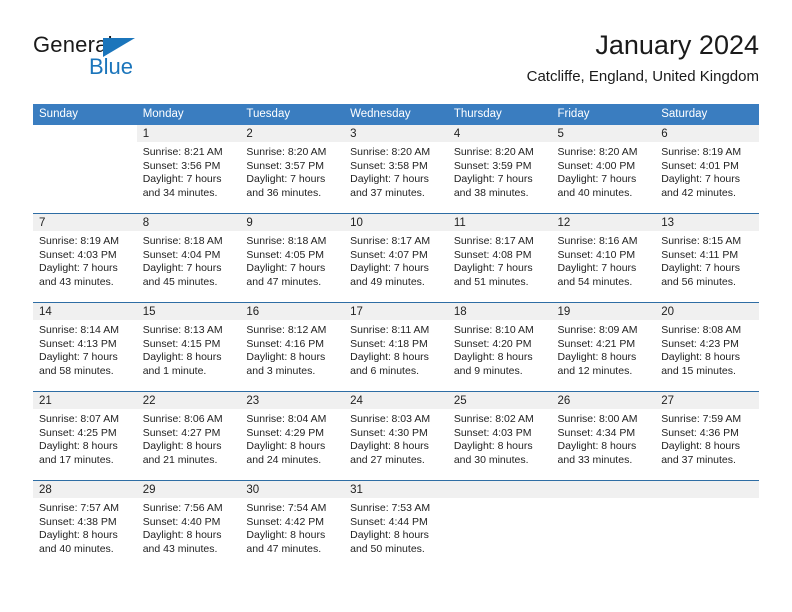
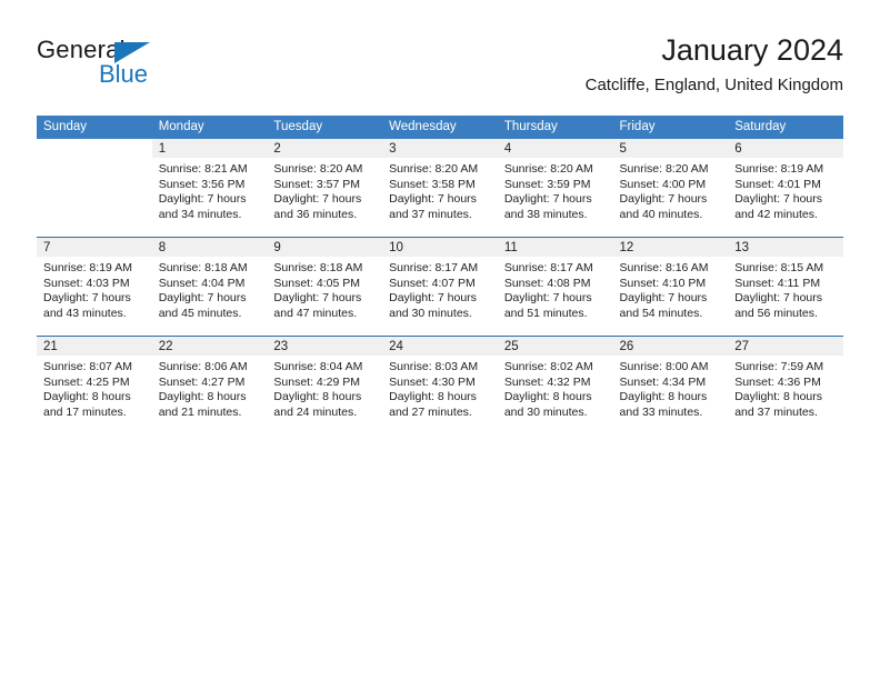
  General
  Blue
  January 2024
  Catcliffe, England, United Kingdom
  Sunday	Monday	Tuesday	Wednesday	Thursday	Friday	Saturday
  	1Sunrise: 8:21 AMSunset: 3:56 PMDaylight: 7 hoursand 34 minutes.	2Sunrise: 8:20 AMSunset: 3:57 PMDaylight: 7 hoursand 36 minutes.	3Sunrise: 8:20 AMSunset: 3:58 PMDaylight: 7 hoursand 37 minutes.	4Sunrise: 8:20 AMSunset: 3:59 PMDaylight: 7 hoursand 38 minutes.	5Sunrise: 8:20 AMSunset: 4:00 PMDaylight: 7 hoursand 40 minutes.	6Sunrise: 8:19 AMSunset: 4:01 PMDaylight: 7 hoursand 42 minutes.
- 7Sunrise: 8:19 AMSunset: 4:03 PMDaylight: 7 hoursand 43 minutes.	8Sunrise: 8:18 AMSunset: 4:04 PMDaylight: 7 hoursand 45 minutes.	9Sunrise: 8:18 AMSunset: 4:05 PMDaylight: 7 hoursand 47 minutes.	10Sunrise: 8:17 AMSunset: 4:07 PMDaylight: 7 hoursand 49 minutes.	11Sunrise: 8:17 AMSunset: 4:08 PMDaylight: 7 hoursand 51 minutes.	12Sunrise: 8:16 AMSunset: 4:10 PMDaylight: 7 hoursand 54 minutes.	13Sunrise: 8:15 AMSunset: 4:11 PMDaylight: 7 hoursand 56 minutes.
+ 7Sunrise: 8:19 AMSunset: 4:03 PMDaylight: 7 hoursand 43 minutes.	8Sunrise: 8:18 AMSunset: 4:04 PMDaylight: 7 hoursand 45 minutes.	9Sunrise: 8:18 AMSunset: 4:05 PMDaylight: 7 hoursand 47 minutes.	10Sunrise: 8:17 AMSunset: 4:07 PMDaylight: 7 hoursand 30 minutes.	11Sunrise: 8:17 AMSunset: 4:08 PMDaylight: 7 hoursand 51 minutes.	12Sunrise: 8:16 AMSunset: 4:10 PMDaylight: 7 hoursand 54 minutes.	13Sunrise: 8:15 AMSunset: 4:11 PMDaylight: 7 hoursand 56 minutes.
- 14Sunrise: 8:14 AMSunset: 4:13 PMDaylight: 7 hoursand 58 minutes.	15Sunrise: 8:13 AMSunset: 4:15 PMDaylight: 8 hoursand 1 minute.	16Sunrise: 8:12 AMSunset: 4:16 PMDaylight: 8 hoursand 3 minutes.	17Sunrise: 8:11 AMSunset: 4:18 PMDaylight: 8 hoursand 6 minutes.	18Sunrise: 8:10 AMSunset: 4:20 PMDaylight: 8 hoursand 9 minutes.	19Sunrise: 8:09 AMSunset: 4:21 PMDaylight: 8 hoursand 12 minutes.	20Sunrise: 8:08 AMSunset: 4:23 PMDaylight: 8 hoursand 15 minutes.
- 21Sunrise: 8:07 AMSunset: 4:25 PMDaylight: 8 hoursand 17 minutes.	22Sunrise: 8:06 AMSunset: 4:27 PMDaylight: 8 hoursand 21 minutes.	23Sunrise: 8:04 AMSunset: 4:29 PMDaylight: 8 hoursand 24 minutes.	24Sunrise: 8:03 AMSunset: 4:30 PMDaylight: 8 hoursand 27 minutes.	25Sunrise: 8:02 AMSunset: 4:03 PMDaylight: 8 hoursand 30 minutes.	26Sunrise: 8:00 AMSunset: 4:34 PMDaylight: 8 hoursand 33 minutes.	27Sunrise: 7:59 AMSunset: 4:36 PMDaylight: 8 hoursand 37 minutes.
+ 21Sunrise: 8:07 AMSunset: 4:25 PMDaylight: 8 hoursand 17 minutes.	22Sunrise: 8:06 AMSunset: 4:27 PMDaylight: 8 hoursand 21 minutes.	23Sunrise: 8:04 AMSunset: 4:29 PMDaylight: 8 hoursand 24 minutes.	24Sunrise: 8:03 AMSunset: 4:30 PMDaylight: 8 hoursand 27 minutes.	25Sunrise: 8:02 AMSunset: 4:32 PMDaylight: 8 hoursand 30 minutes.	26Sunrise: 8:00 AMSunset: 4:34 PMDaylight: 8 hoursand 33 minutes.	27Sunrise: 7:59 AMSunset: 4:36 PMDaylight: 8 hoursand 37 minutes.
- 28Sunrise: 7:57 AMSunset: 4:38 PMDaylight: 8 hoursand 40 minutes.	29Sunrise: 7:56 AMSunset: 4:40 PMDaylight: 8 hoursand 43 minutes.	30Sunrise: 7:54 AMSunset: 4:42 PMDaylight: 8 hoursand 47 minutes.	31Sunrise: 7:53 AMSunset: 4:44 PMDaylight: 8 hoursand 50 minutes.
